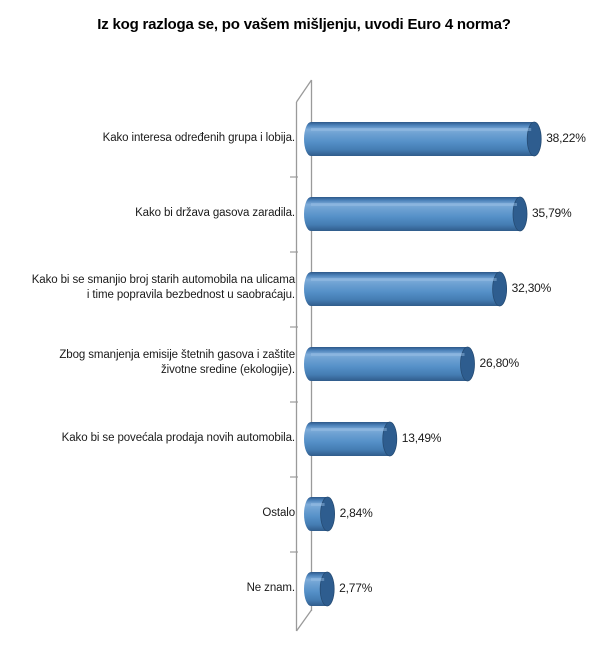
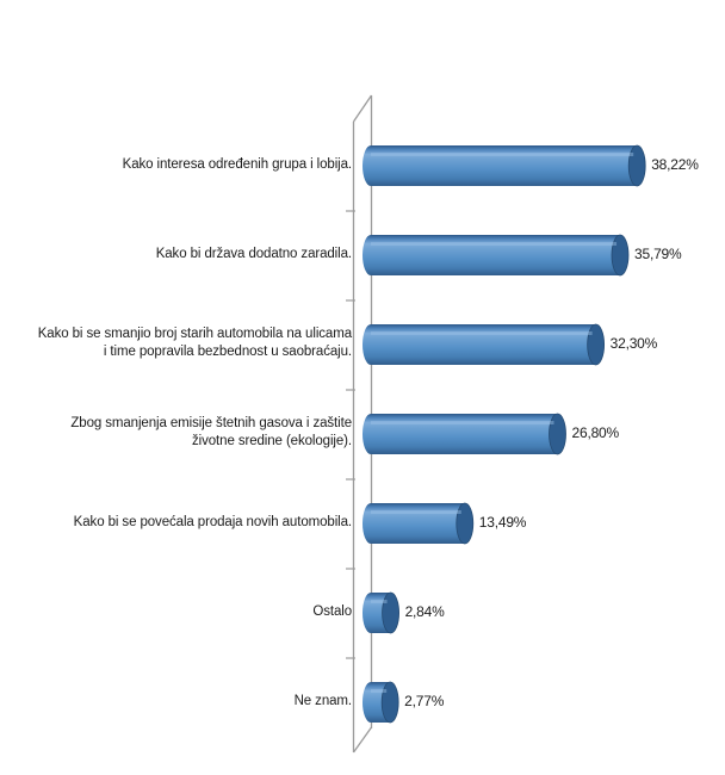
- Iz kog razloga se, po vašem mišljenju, uvodi Euro 4 norma?
  Kako interesa određenih grupa i lobija.
  38,22%
- Kako bi država gasova zaradila.
+ Kako bi država dodatno zaradila.
  35,79%
  Kako bi se smanjio broj starih automobila na ulicama
  i time popravila bezbednost u saobraćaju.
  32,30%
  Zbog smanjenja emisije štetnih gasova i zaštite
  životne sredine (ekologije).
  26,80%
  Kako bi se povećala prodaja novih automobila.
  13,49%
  Ostalo
  2,84%
  Ne znam.
  2,77%
